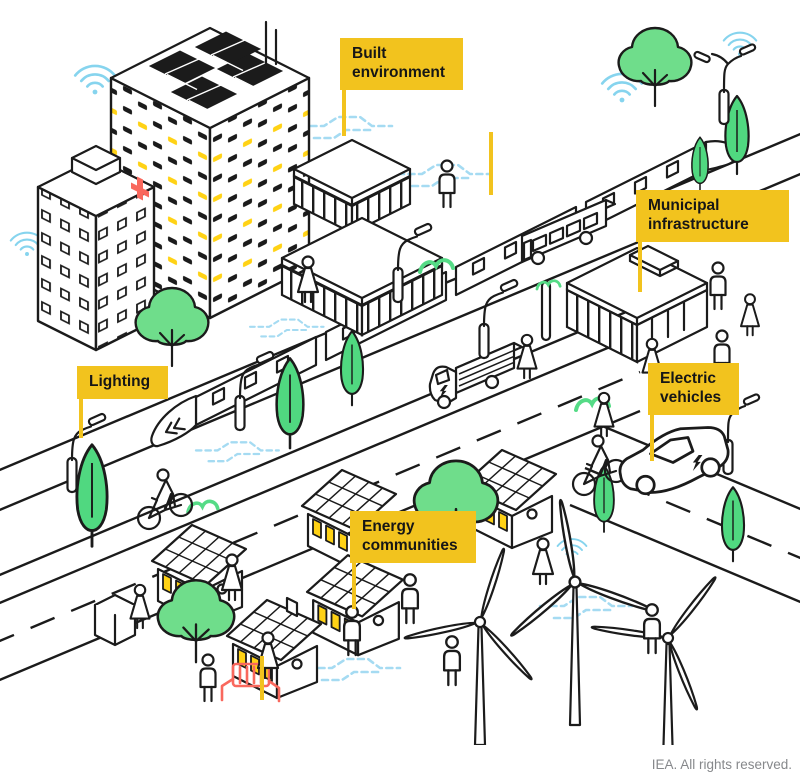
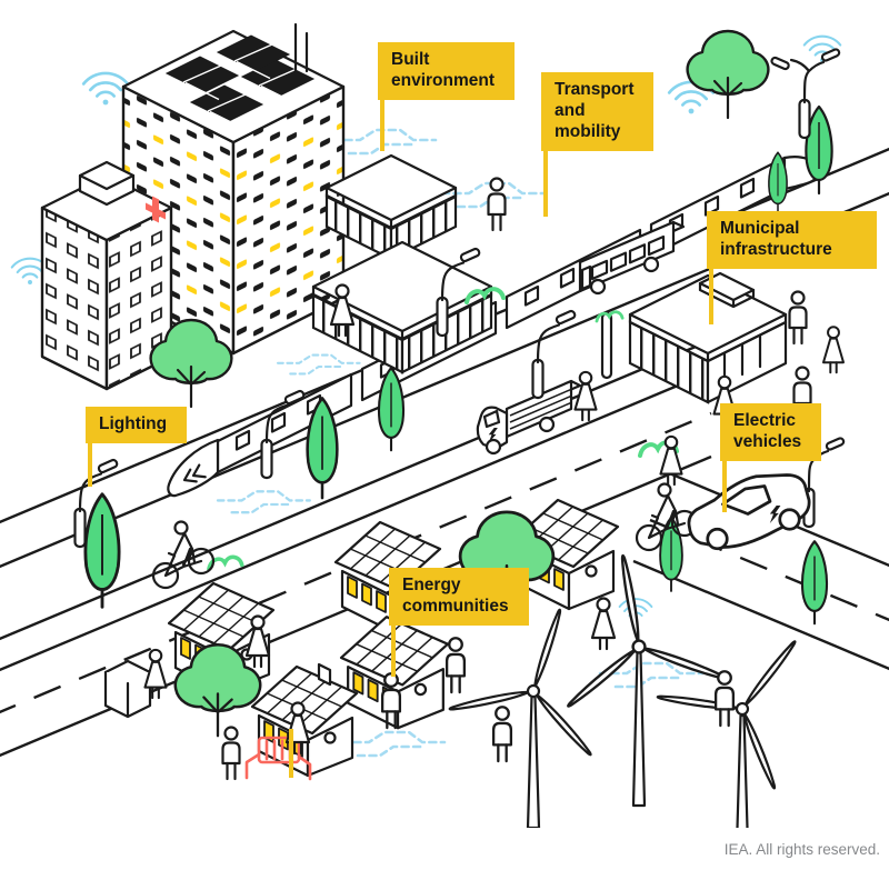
  Built
  environment
+ Transport
+ and
+ mobility
  Municipal
  infrastructure
  Lighting
  Electric
  vehicles
  Energy
  communities
  IEA. All rights reserved.
